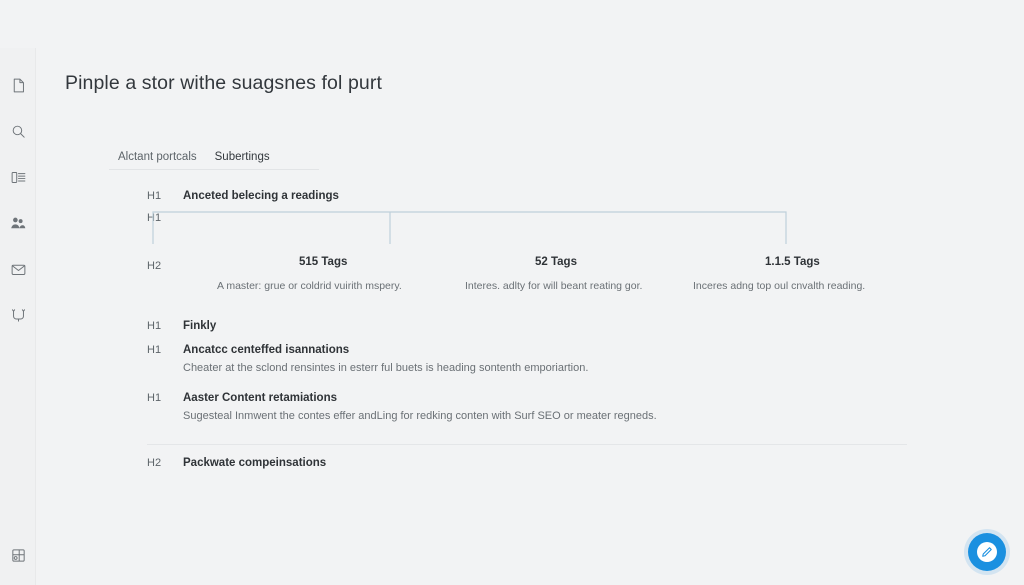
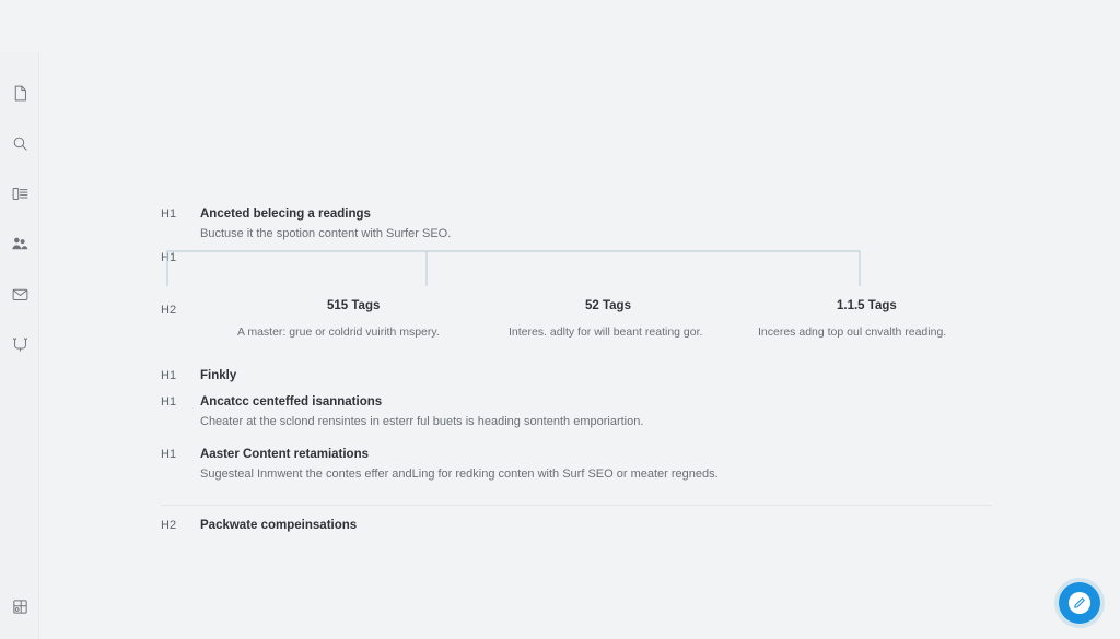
- Pinple a stor withe suagsnes fol purt
- Alctant portcals
- Subertings
  H1
  Anceted belecing a readings
+ Buctuse it the spotion content with Surfer SEO.
  H1
  H2
  515 Tags
  52 Tags
  1.1.5 Tags
  A master: grue or coldrid vuirith mspery.
  Interes. adlty for will beant reating gor.
  Inceres adng top oul cnvalth reading.
  H1
  Finkly
  H1
  Ancatcc centeffed isannations
  Cheater at the sclond rensintes in esterr ful buets is heading sontenth emporiartion.
  H1
  Aaster Content retamiations
  Sugesteal Inmwent the contes effer andLing for redking conten with Surf SEO or meater regneds.
  H2
  Packwate compeinsations
